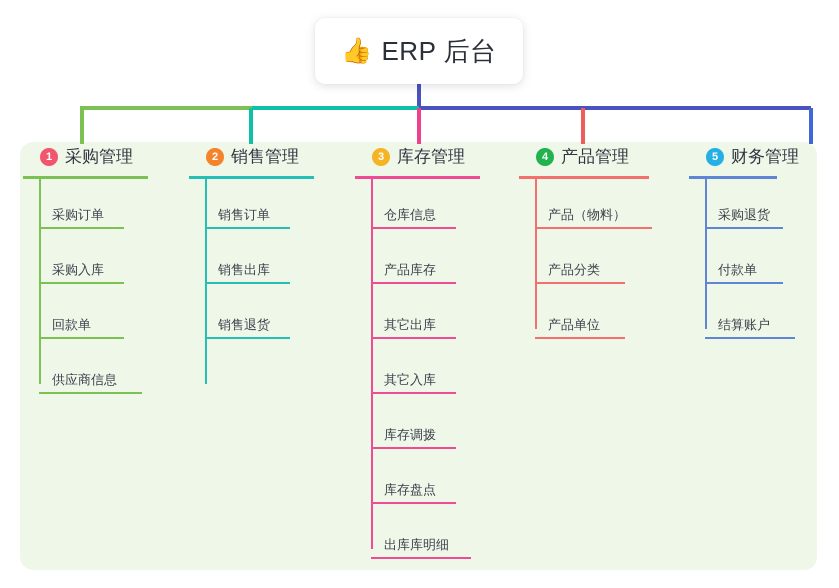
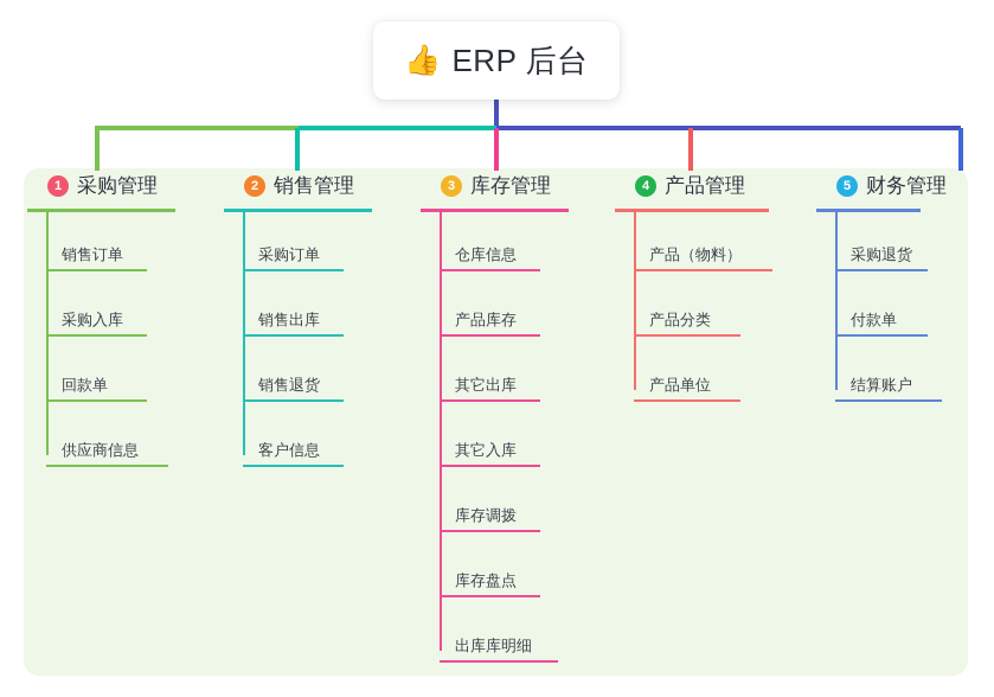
  👍
  ERP 后台
  1
  采购管理
- 采购订单
+ 销售订单
  采购入库
  回款单
  供应商信息
  2
  销售管理
- 销售订单
+ 采购订单
  销售出库
  销售退货
+ 客户信息
  3
  库存管理
  仓库信息
  产品库存
  其它出库
  其它入库
  库存调拨
  库存盘点
  出库库明细
  4
  产品管理
  产品（物料）
  产品分类
  产品单位
  5
  财务管理
  采购退货
  付款单
  结算账户
